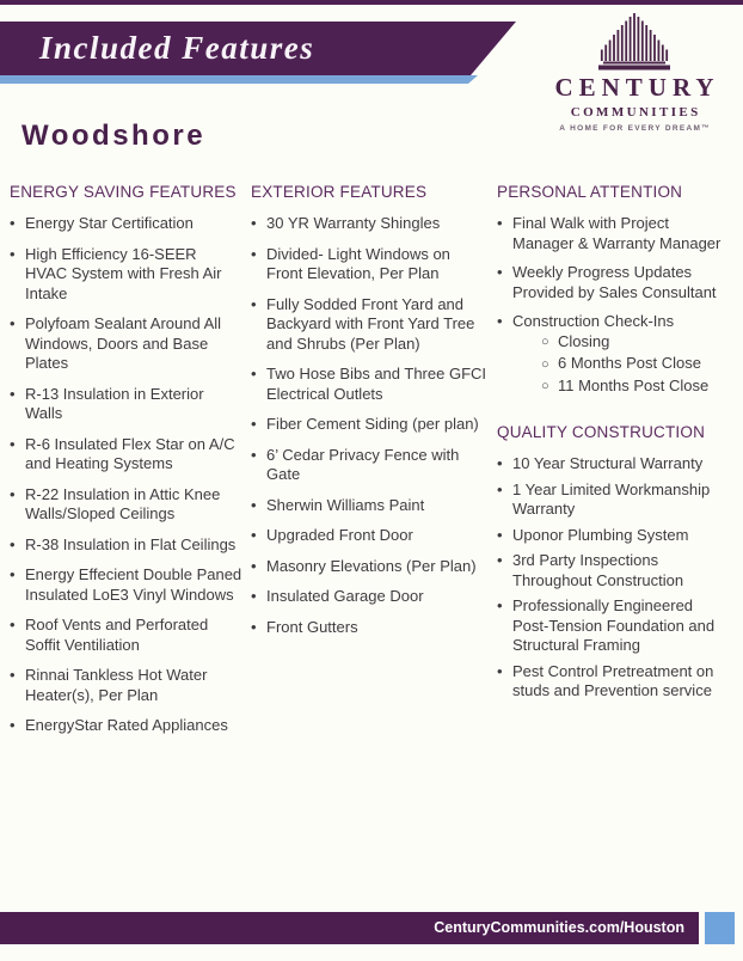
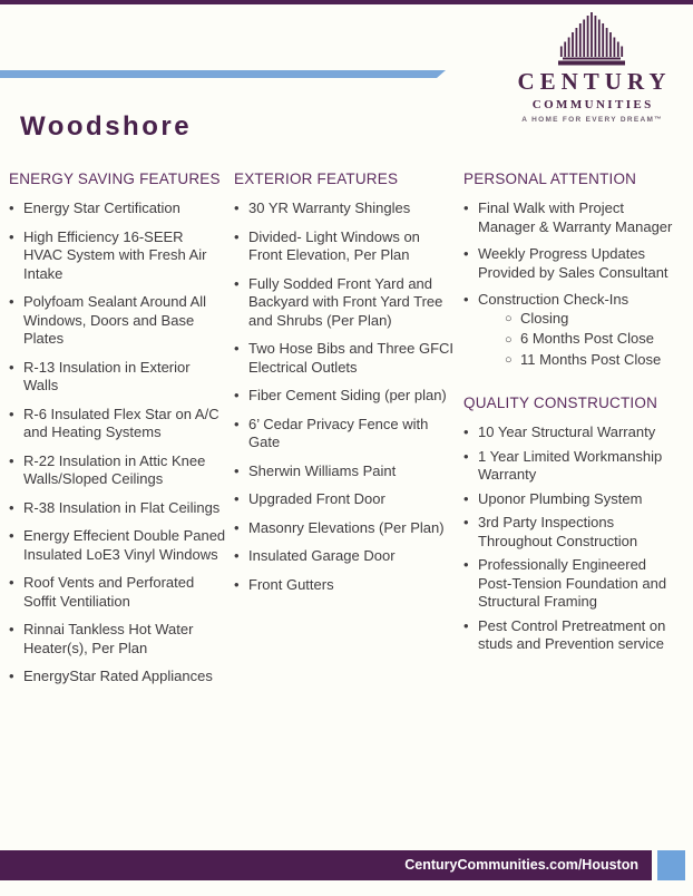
- Included Features
  CENTURY
  COMMUNITIES
  Woodshore
  ENERGY SAVING FEATURES
  Energy Star Certification
  High Efficiency 16-SEER HVAC System with Fresh Air Intake
  Polyfoam Sealant Around All Windows, Doors and Base Plates
  R-13 Insulation in Exterior Walls
  R-6 Insulated Flex Star on A/C and Heating Systems
  R-22 Insulation in Attic Knee Walls/Sloped Ceilings
  R-38 Insulation in Flat Ceilings
  Energy Effecient Double Paned Insulated LoE3 Vinyl Windows
  Roof Vents and Perforated Soffit Ventiliation
  Rinnai Tankless Hot Water Heater(s), Per Plan
  EnergyStar Rated Appliances
  EXTERIOR FEATURES
  30 YR Warranty Shingles
  Divided- Light Windows on Front Elevation, Per Plan
  Fully Sodded Front Yard and Backyard with Front Yard Tree and Shrubs (Per Plan)
  Two Hose Bibs and Three GFCI Electrical Outlets
  Fiber Cement Siding (per plan)
  6’ Cedar Privacy Fence with Gate
  Sherwin Williams Paint
  Upgraded Front Door
  Masonry Elevations (Per Plan)
  Insulated Garage Door
  Front Gutters
  PERSONAL ATTENTION
  Final Walk with Project Manager & Warranty Manager
  Weekly Progress Updates Provided by Sales Consultant
  Construction Check-Ins
  Closing
  6 Months Post Close
  11 Months Post Close
  QUALITY CONSTRUCTION
  10 Year Structural Warranty
  1 Year Limited Workmanship Warranty
  Uponor Plumbing System
  3rd Party Inspections Throughout Construction
  Professionally Engineered Post-Tension Foundation and Structural Framing
  Pest Control Pretreatment on studs and Prevention service
  CenturyCommunities.com/Houston
